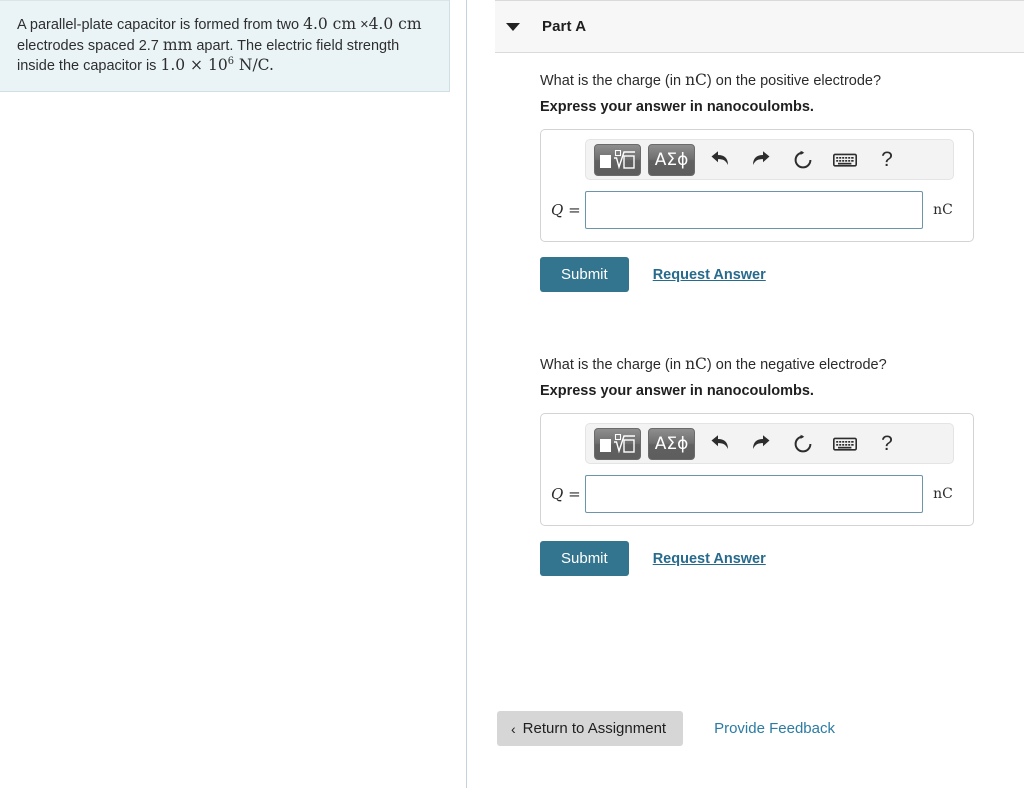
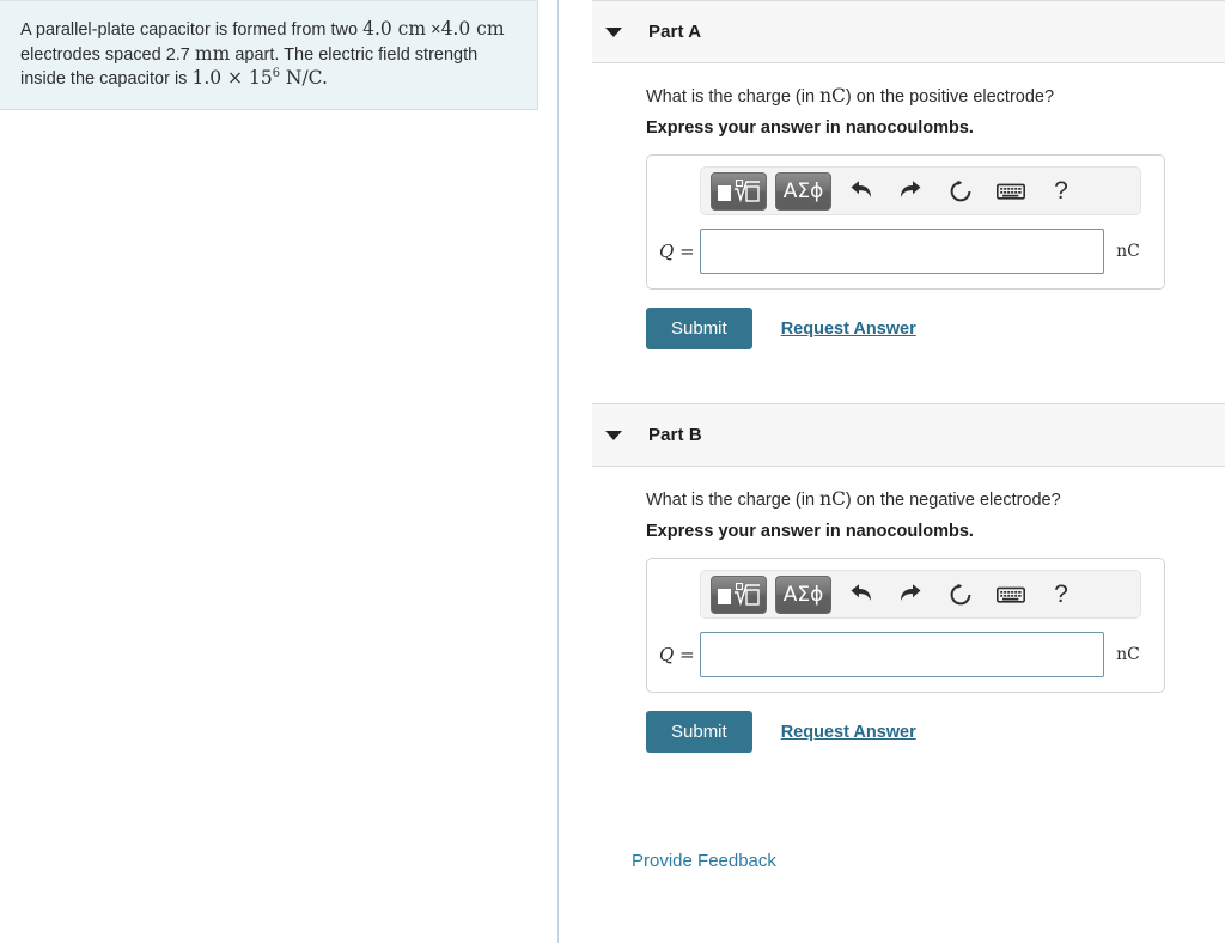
- A parallel-plate capacitor is formed from two 4.0 cm ×4.0 cm electrodes spaced 2.7 mm apart. The electric field strength inside the capacitor is 1.0 × 106 N/C.
+ A parallel-plate capacitor is formed from two 4.0 cm ×4.0 cm electrodes spaced 2.7 mm apart. The electric field strength inside the capacitor is 1.0 × 156 N/C.
  Part A
  What is the charge (in nC) on the positive electrode?
  Express your answer in nanocoulombs.
  ΑΣϕ
  ?
  Q =
  nC
  Submit
  Request Answer
+ Part B
  What is the charge (in nC) on the negative electrode?
  Express your answer in nanocoulombs.
  ΑΣϕ
  ?
  Q =
  nC
  Submit
  Request Answer
- ‹
- Return to Assignment
  Provide Feedback
